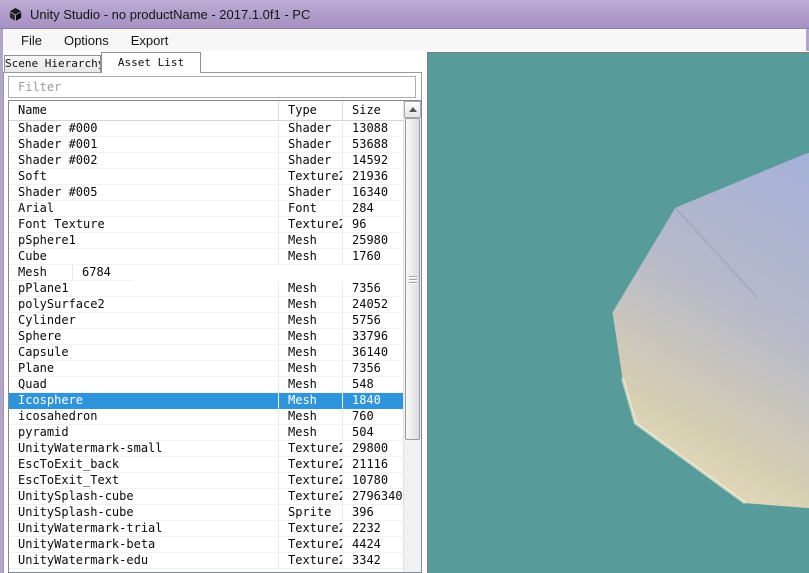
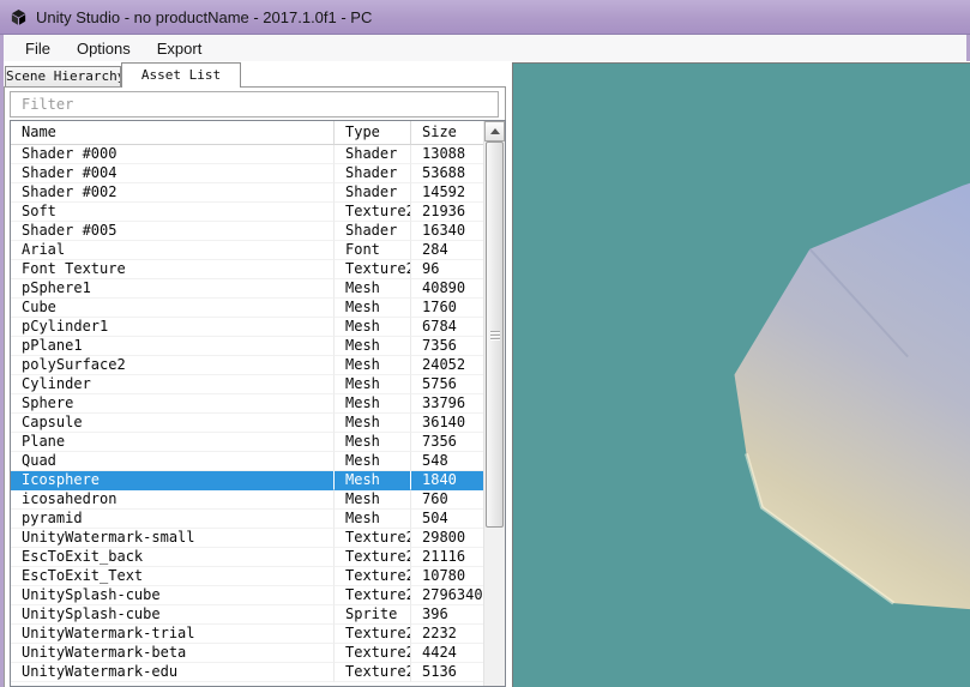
  Unity Studio - no productName - 2017.1.0f1 - PC
  File
  Options
  Export
  Scene Hierarch
  Asset List
  Filter
  Name
  Type
  Size
  Shader #000
  Shader
  13088
- Shader #001
+ Shader #004
  Shader
  53688
  Shader #002
  Shader
  14592
  Soft
  Texture2
  21936
  Shader #005
  Shader
  16340
  Arial
  Font
  284
  Font Texture
  Texture2
  96
  pSphere1
  Mesh
- 25980
+ 40890
  Cube
  Mesh
  1760
+ pCylinder1
  Mesh
  6784
  pPlane1
  Mesh
  7356
  polySurface2
  Mesh
  24052
  Cylinder
  Mesh
  5756
  Sphere
  Mesh
  33796
  Capsule
  Mesh
  36140
  Plane
  Mesh
  7356
  Quad
  Mesh
  548
  Icosphere
  Mesh
  1840
  icosahedron
  Mesh
  760
  pyramid
  Mesh
  504
  UnityWatermark-small
  Texture2
  29800
  EscToExit_back
  Texture2
  21116
  EscToExit_Text
  Texture2
  10780
  UnitySplash-cube
  Texture2
  2796340
  UnitySplash-cube
  Sprite
  396
  UnityWatermark-trial
  Texture2
  2232
  UnityWatermark-beta
  Texture2
  4424
  UnityWatermark-edu
  Texture2
- 3342
+ 5136
